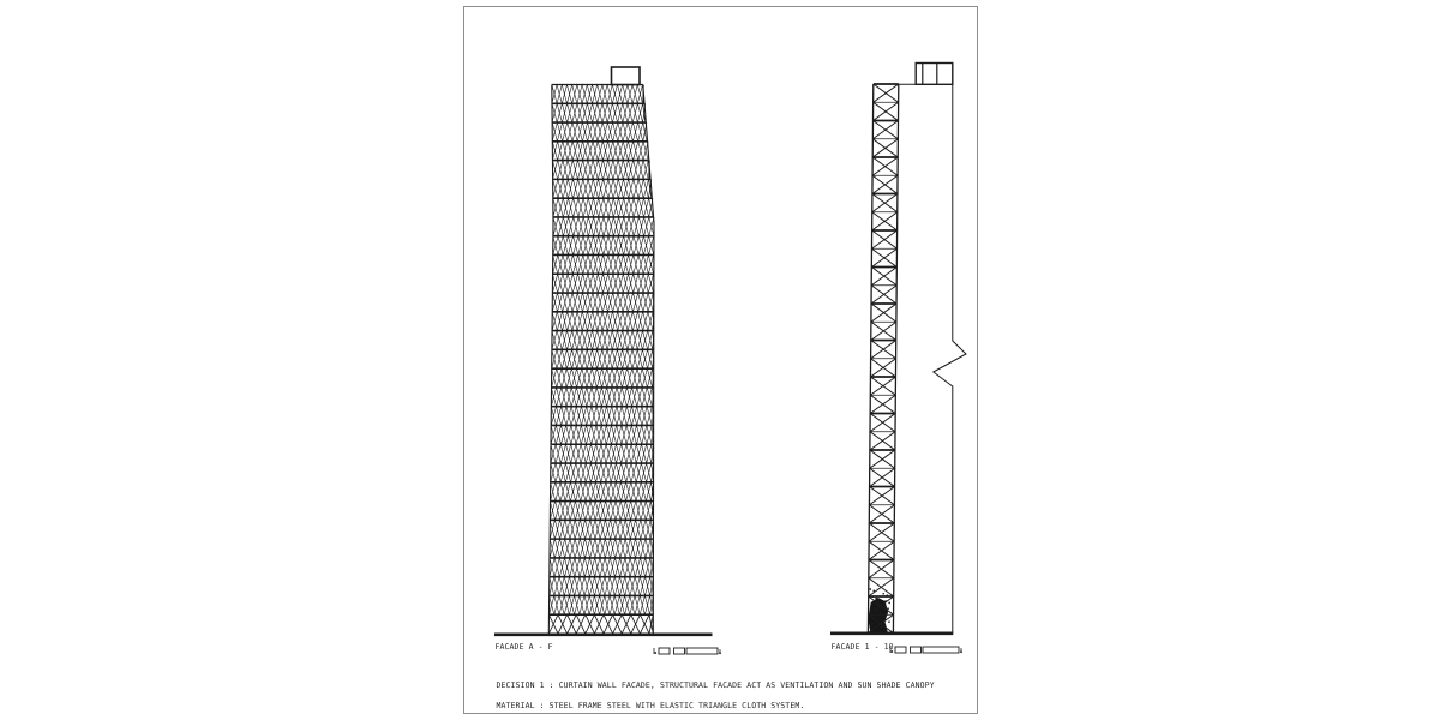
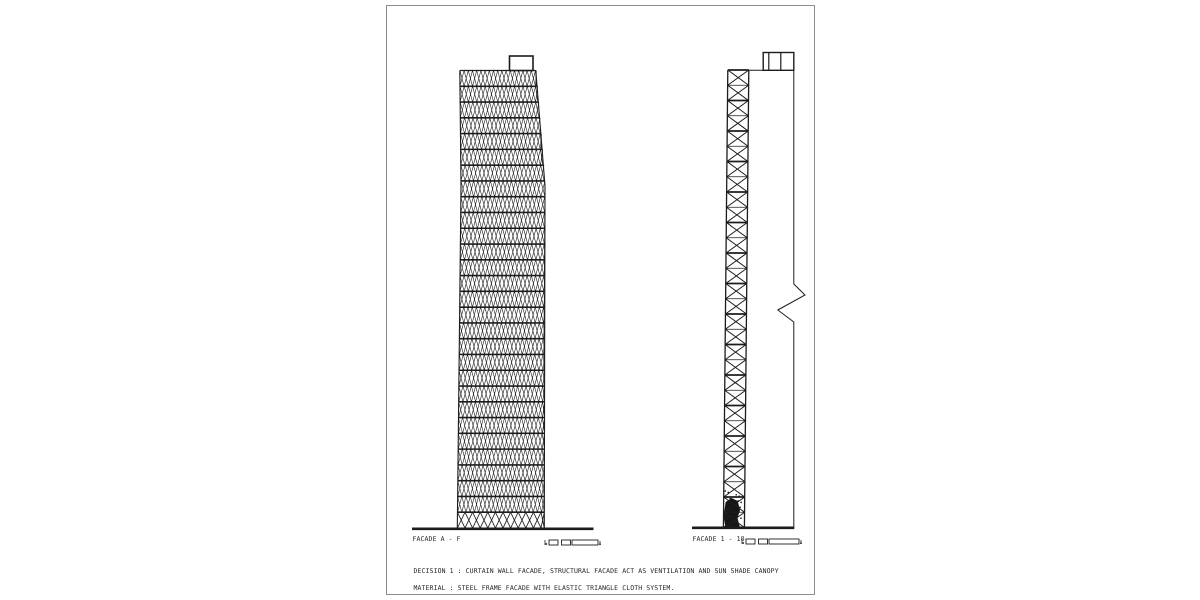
  FACADE A - F
  FACADE 1 - 10
  DECISION 1 : CURTAIN WALL FACADE, STRUCTURAL FACADE ACT AS VENTILATION AND SUN SHADE CANOPY
- MATERIAL : STEEL FRAME STEEL WITH ELASTIC TRIANGLE CLOTH SYSTEM.
+ MATERIAL : STEEL FRAME FACADE WITH ELASTIC TRIANGLE CLOTH SYSTEM.
